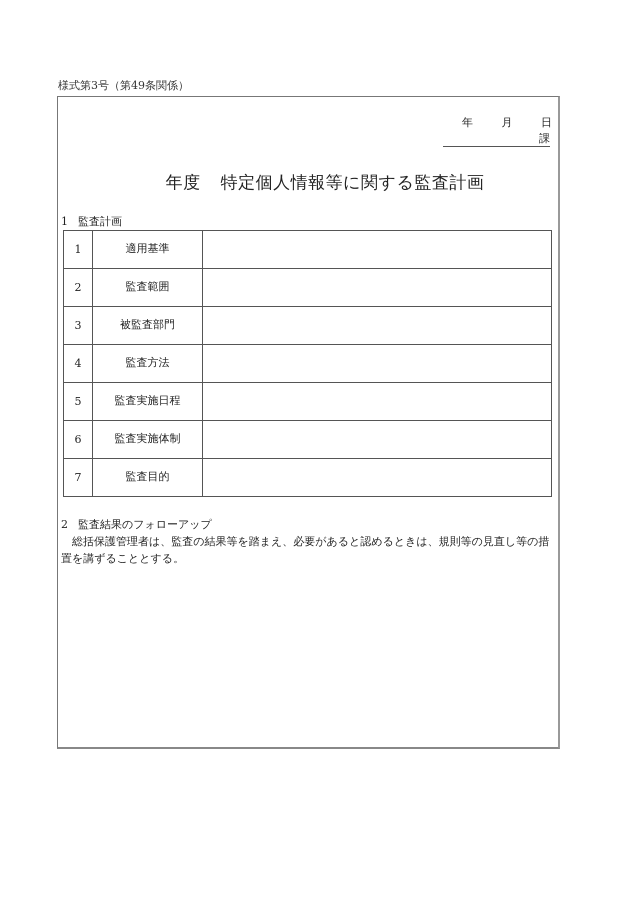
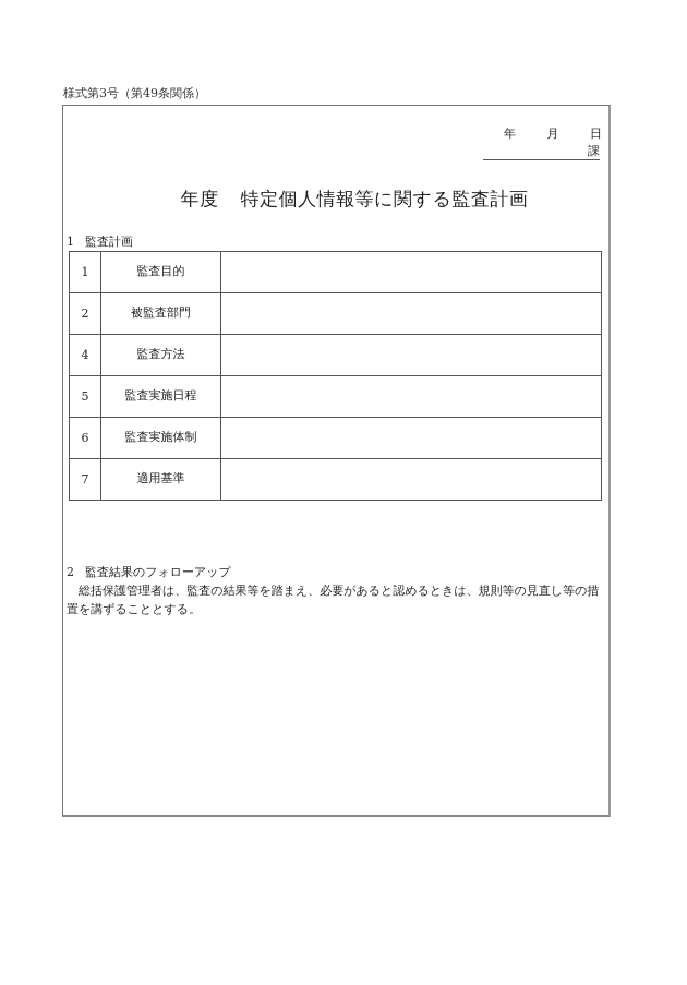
  様式第3号（第49条関係）
  年
  月
  日
  課
  年度 特定個人情報等に関する監査計画
  1 監査計画
- 1	適用基準
+ 1	監査目的
- 2	監査範囲
- 3	被監査部門
+ 2	被監査部門
  4	監査方法
  5	監査実施日程
  6	監査実施体制
- 7	監査目的
+ 7	適用基準
  2 監査結果のフォローアップ
  総括保護管理者は、監査の結果等を踏まえ、必要があると認めるときは、規則等の見直し等の措置を講ずることとする。
